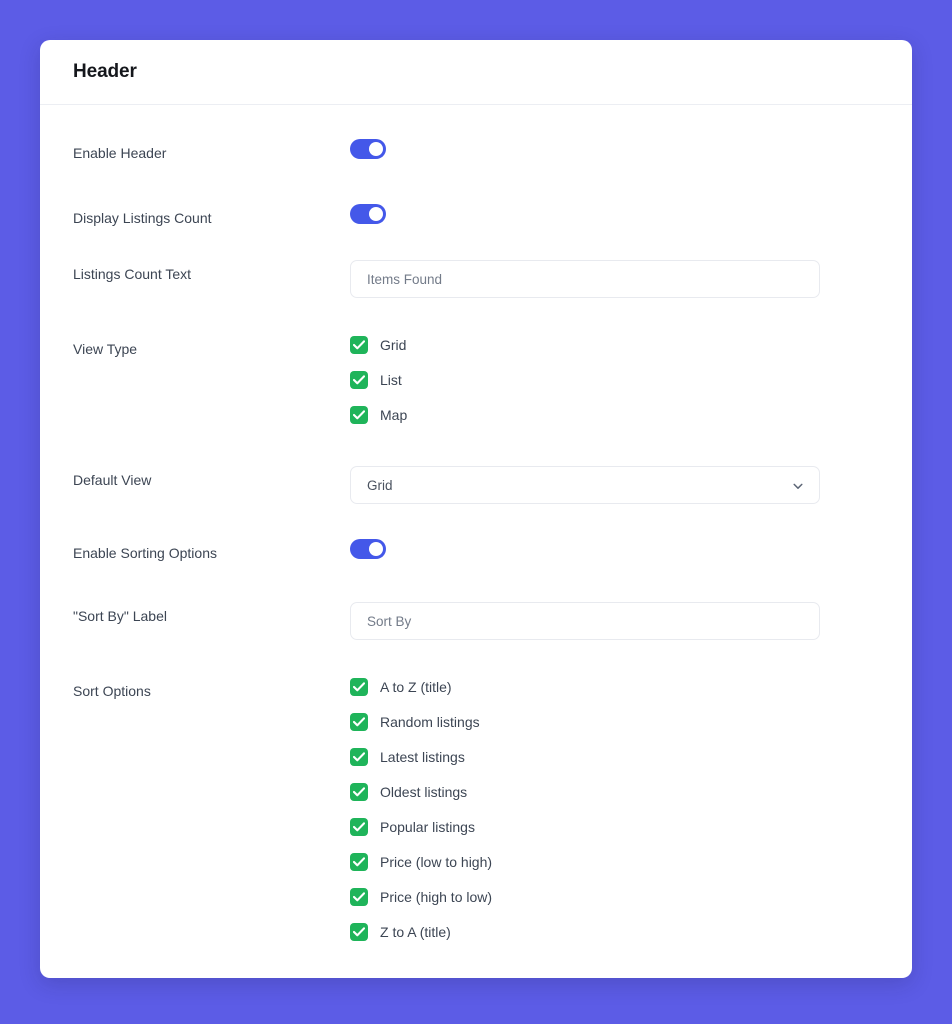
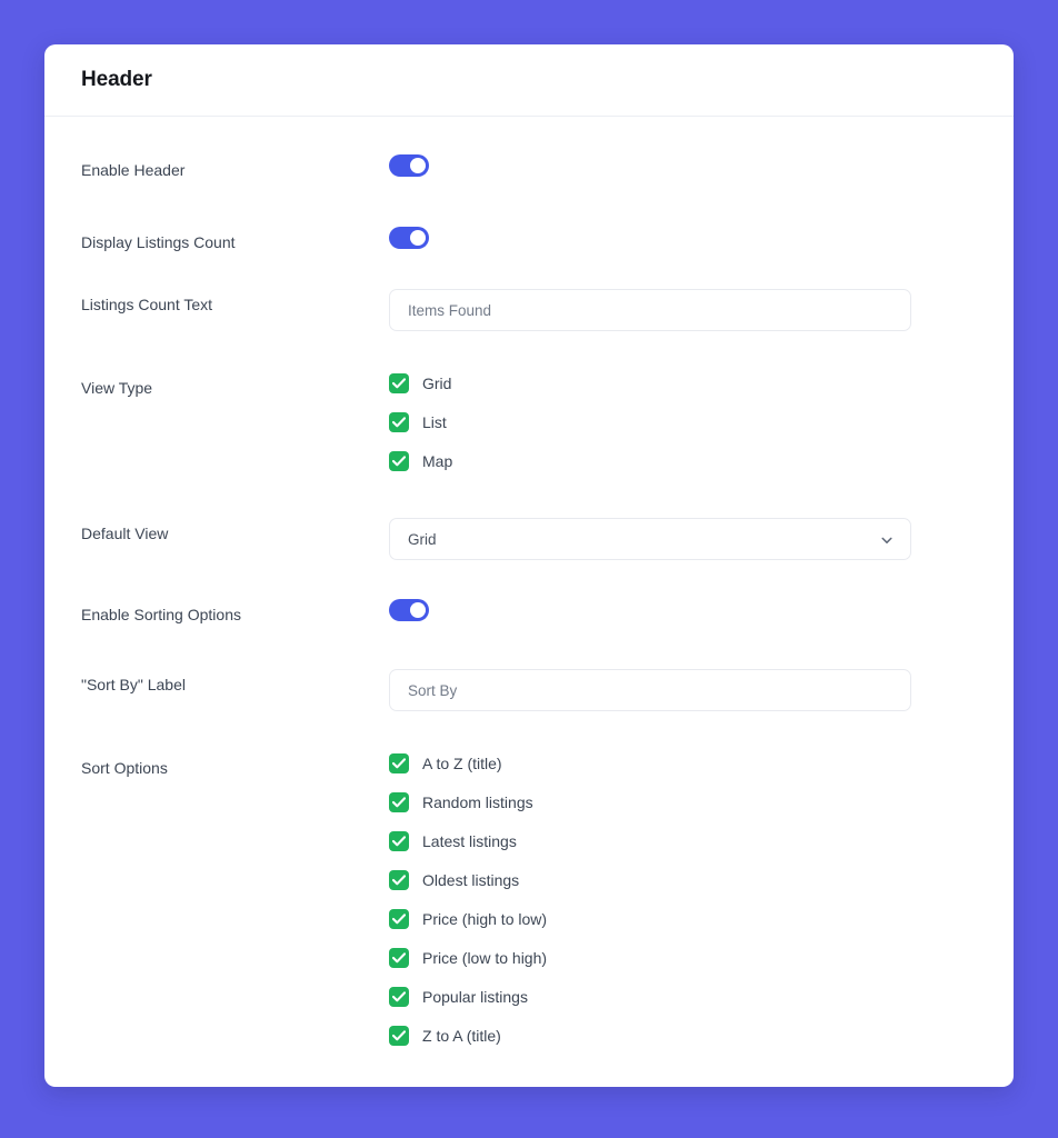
  Header
  Enable Header
  Display Listings Count
  Listings Count Text
  Items Found
  View Type
  Grid
  List
  Map
  Default View
  Grid
  Enable Sorting Options
  "Sort By" Label
  Sort By
  Sort Options
  A to Z (title)
  Random listings
  Latest listings
  Oldest listings
- Popular listings
+ Price (high to low)
  Price (low to high)
- Price (high to low)
+ Popular listings
  Z to A (title)
